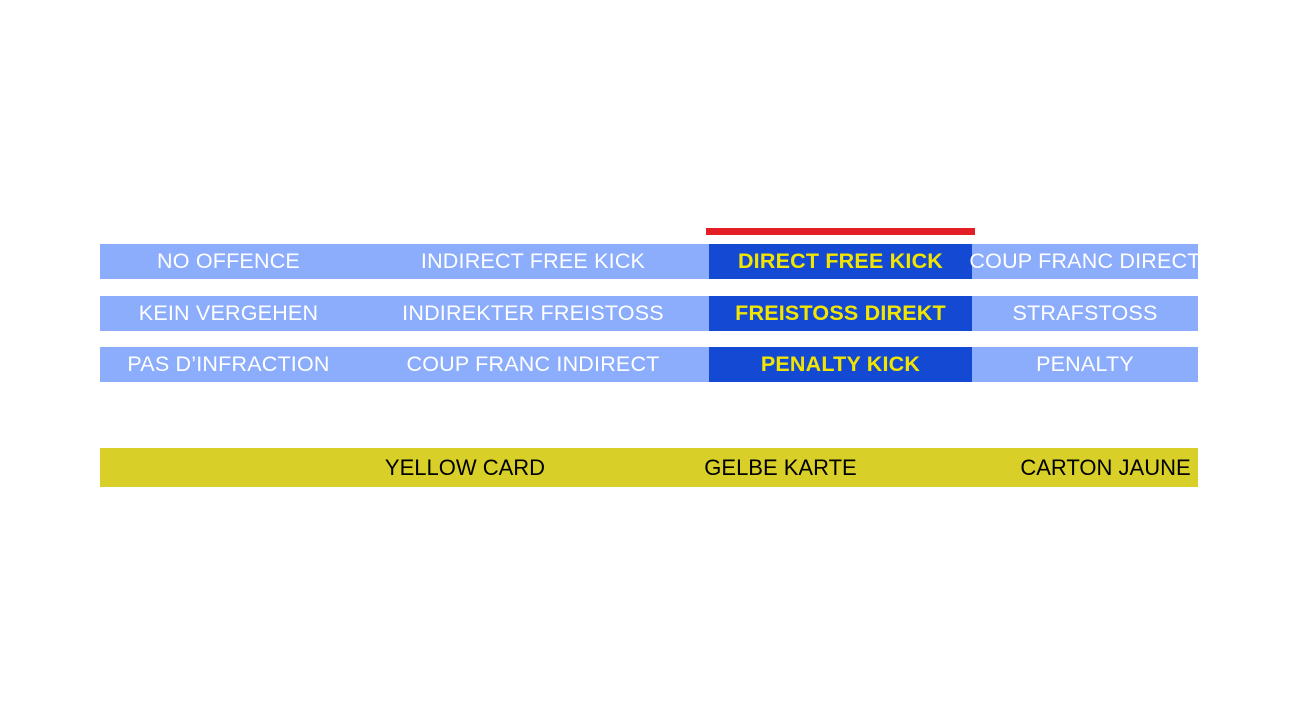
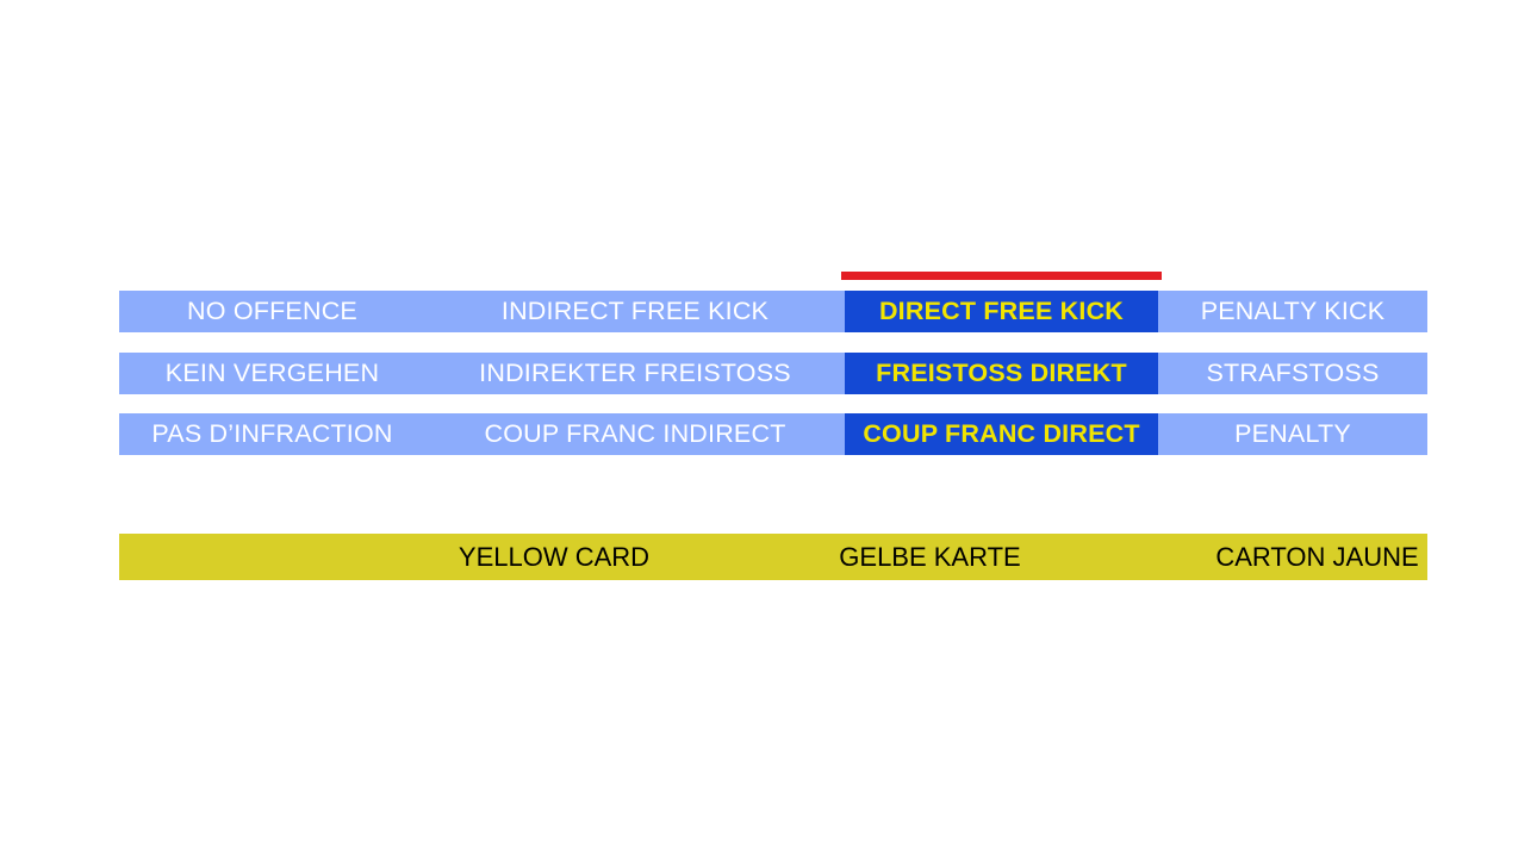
  NO OFFENCE
  INDIRECT FREE KICK
  DIRECT FREE KICK
- COUP FRANC DIRECT
+ PENALTY KICK
  KEIN VERGEHEN
  INDIREKTER FREISTOSS
  FREISTOSS DIREKT
  STRAFSTOSS
  PAS D’INFRACTION
  COUP FRANC INDIRECT
- PENALTY KICK
+ COUP FRANC DIRECT
  PENALTY
  YELLOW CARD
  GELBE KARTE
  CARTON JAUNE
